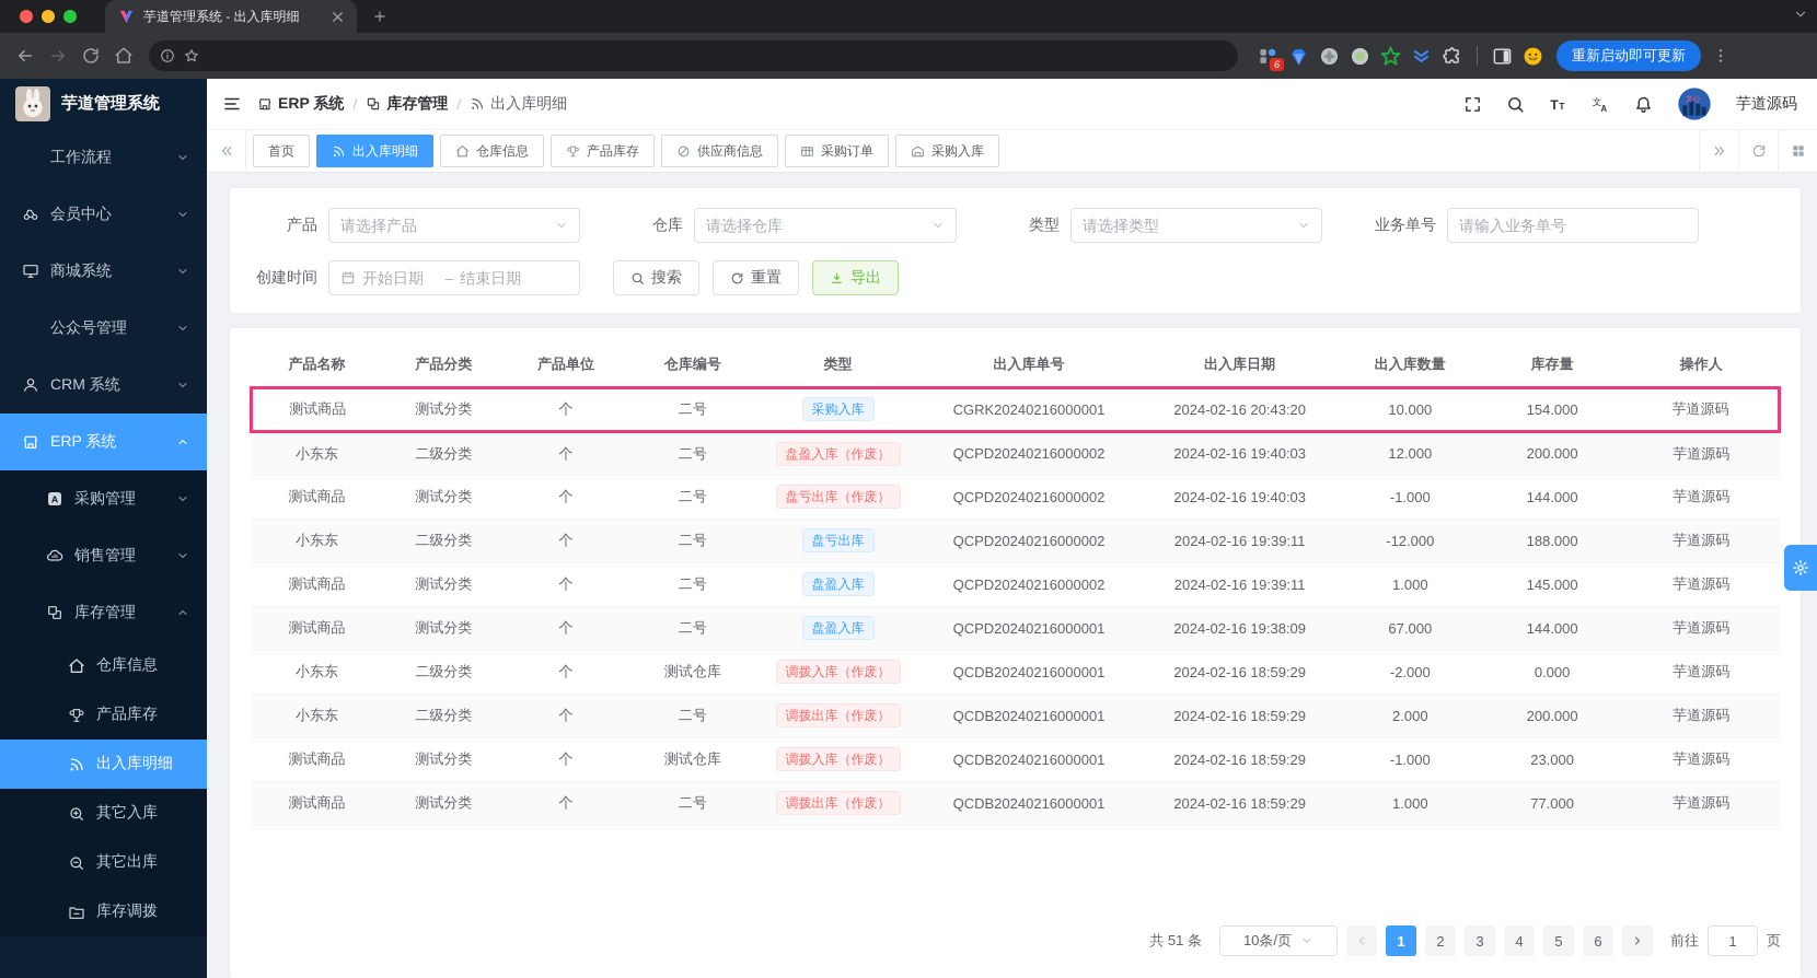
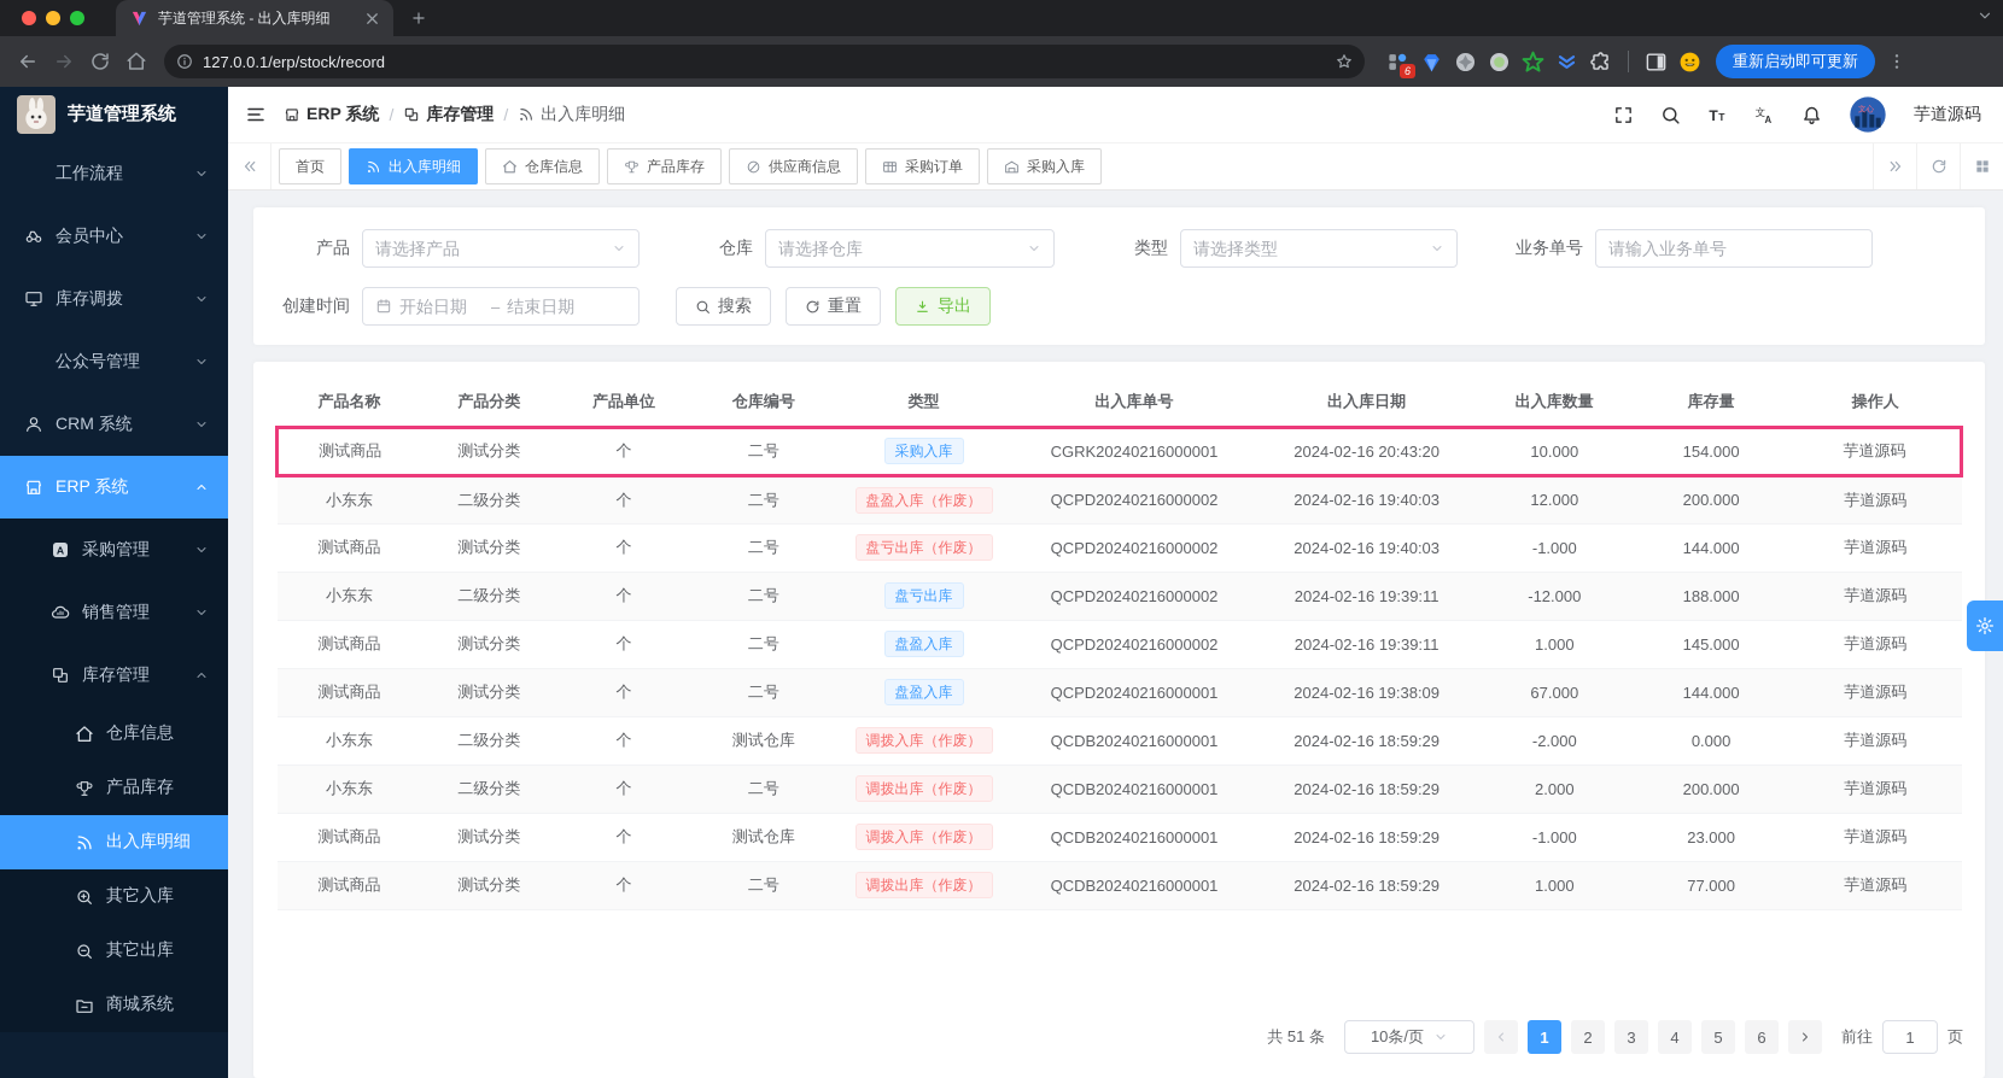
  芋道管理系统 - 出入库明细
+ 127.0.0.1/erp/stock/record
  6
  重新启动即可更新
  芋道管理系统
  工作流程
  会员中心
- 商城系统
+ 库存调拨
  公众号管理
  CRM 系统
  ERP 系统
  A
  采购管理
  销售管理
  库存管理
  仓库信息
  产品库存
  出入库明细
  其它入库
  其它出库
- 库存调拨
+ 商城系统
  ERP 系统
  /
  库存管理
  /
  出入库明细
  T
  T
  文
  A
  芋道源码
  首页
  出入库明细
  仓库信息
  产品库存
  供应商信息
  采购订单
  采购入库
  产品
  请选择产品
  仓库
  请选择仓库
  类型
  请选择类型
  业务单号
  请输入业务单号
  创建时间
  开始日期
  –
  结束日期
  搜索
  重置
  导出
  产品名称	产品分类	产品单位	仓库编号	类型	出入库单号	出入库日期	出入库数量	库存量	操作人
  测试商品	测试分类	个	二号	采购入库	CGRK20240216000001	2024-02-16 20:43:20	10.000	154.000	芋道源码
  小东东	二级分类	个	二号	盘盈入库（作废）	QCPD20240216000002	2024-02-16 19:40:03	12.000	200.000	芋道源码
  测试商品	测试分类	个	二号	盘亏出库（作废）	QCPD20240216000002	2024-02-16 19:40:03	-1.000	144.000	芋道源码
  小东东	二级分类	个	二号	盘亏出库	QCPD20240216000002	2024-02-16 19:39:11	-12.000	188.000	芋道源码
  测试商品	测试分类	个	二号	盘盈入库	QCPD20240216000002	2024-02-16 19:39:11	1.000	145.000	芋道源码
  测试商品	测试分类	个	二号	盘盈入库	QCPD20240216000001	2024-02-16 19:38:09	67.000	144.000	芋道源码
  小东东	二级分类	个	测试仓库	调拨入库（作废）	QCDB20240216000001	2024-02-16 18:59:29	-2.000	0.000	芋道源码
  小东东	二级分类	个	二号	调拨出库（作废）	QCDB20240216000001	2024-02-16 18:59:29	2.000	200.000	芋道源码
  测试商品	测试分类	个	测试仓库	调拨入库（作废）	QCDB20240216000001	2024-02-16 18:59:29	-1.000	23.000	芋道源码
  测试商品	测试分类	个	二号	调拨出库（作废）	QCDB20240216000001	2024-02-16 18:59:29	1.000	77.000	芋道源码
  共 51 条
  10条/页
  1
  2
  3
  4
  5
  6
  前往
  1
  页
